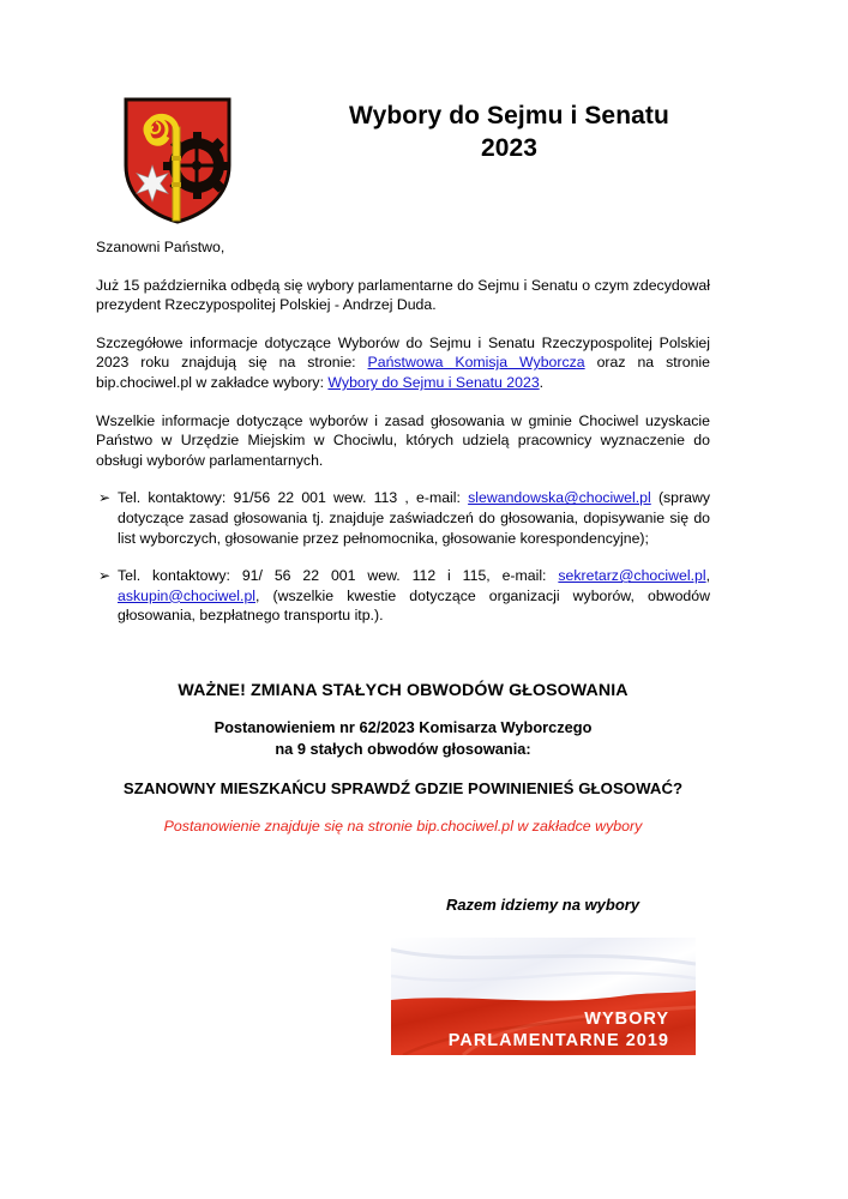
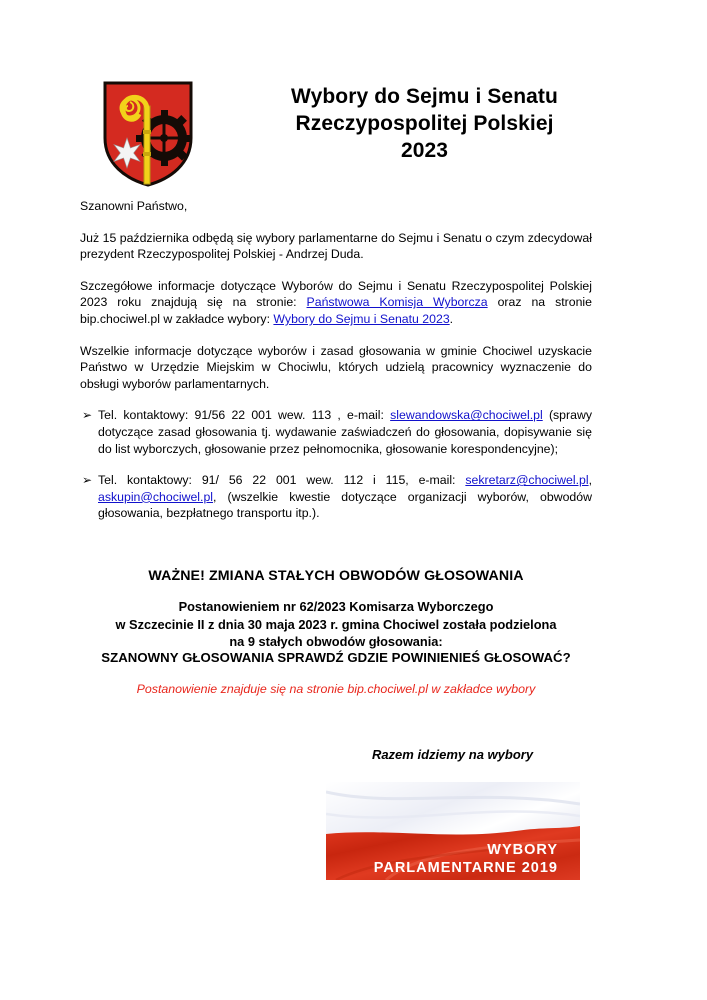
  Wybory do Sejmu i Senatu
+ Rzeczypospolitej Polskiej
  2023
  Szanowni Państwo,
  Już 15 października odbędą się wybory parlamentarne do Sejmu i Senatu o czym zdecydował prezydent Rzeczypospolitej Polskiej - Andrzej Duda.
  Szczegółowe informacje dotyczące Wyborów do Sejmu i Senatu Rzeczypospolitej Polskiej 2023 roku znajdują się na stronie: Państwowa Komisja Wyborcza oraz na stronie bip.chociwel.pl w zakładce wybory: Wybory do Sejmu i Senatu 2023.
  Wszelkie informacje dotyczące wyborów i zasad głosowania w gminie Chociwel uzyskacie Państwo w Urzędzie Miejskim w Chociwlu, których udzielą pracownicy wyznaczenie do obsługi wyborów parlamentarnych.
  ➢
- Tel. kontaktowy: 91/56 22 001 wew. 113 , e-mail: slewandowska@chociwel.pl (sprawy dotyczące zasad głosowania tj. znajduje zaświadczeń do głosowania, dopisywanie się do list wyborczych, głosowanie przez pełnomocnika, głosowanie korespondencyjne);
+ Tel. kontaktowy: 91/56 22 001 wew. 113 , e-mail: slewandowska@chociwel.pl (sprawy dotyczące zasad głosowania tj. wydawanie zaświadczeń do głosowania, dopisywanie się do list wyborczych, głosowanie przez pełnomocnika, głosowanie korespondencyjne);
  ➢
  Tel. kontaktowy: 91/ 56 22 001 wew. 112 i 115, e-mail: sekretarz@chociwel.pl, askupin@chociwel.pl, (wszelkie kwestie dotyczące organizacji wyborów, obwodów głosowania, bezpłatnego transportu itp.).
  WAŻNE! ZMIANA STAŁYCH OBWODÓW GŁOSOWANIA
  Postanowieniem nr 62/2023 Komisarza Wyborczego
+ w Szczecinie II z dnia 30 maja 2023 r. gmina Chociwel została podzielona
  na 9 stałych obwodów głosowania:
- SZANOWNY MIESZKAŃCU SPRAWDŹ GDZIE POWINIENIEŚ GŁOSOWAĆ?
+ SZANOWNY GŁOSOWANIA SPRAWDŹ GDZIE POWINIENIEŚ GŁOSOWAĆ?
  Postanowienie znajduje się na stronie bip.chociwel.pl w zakładce wybory
  Razem idziemy na wybory
  WYBORY
  PARLAMENTARNE 2019
